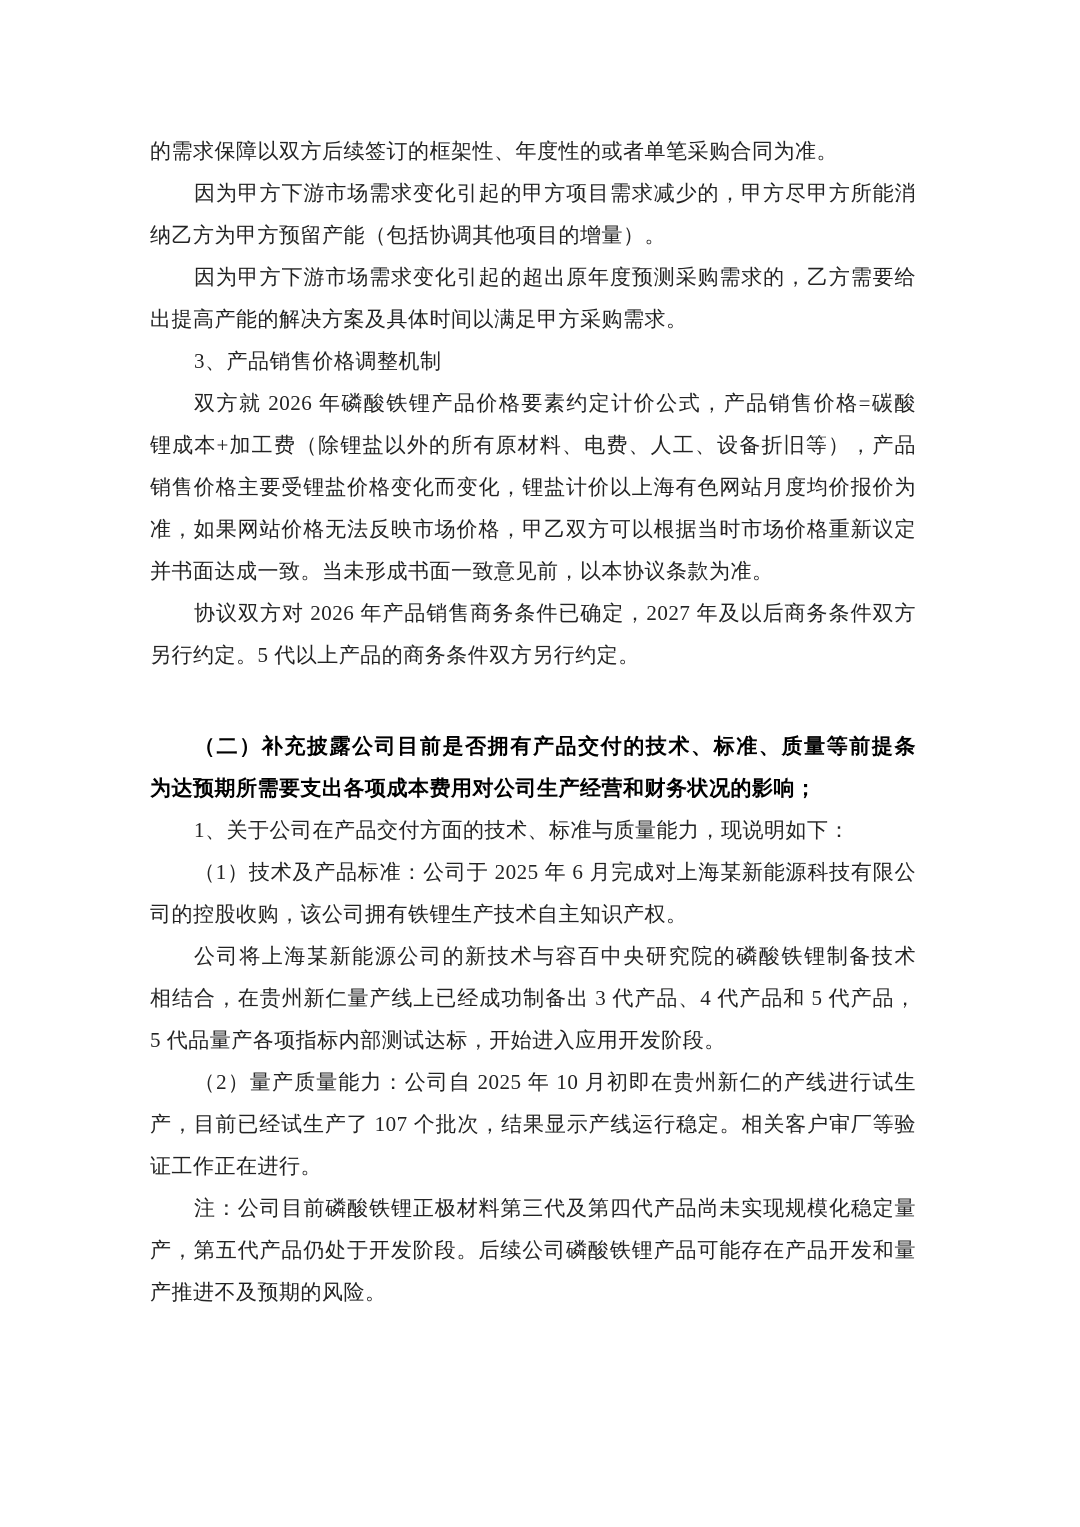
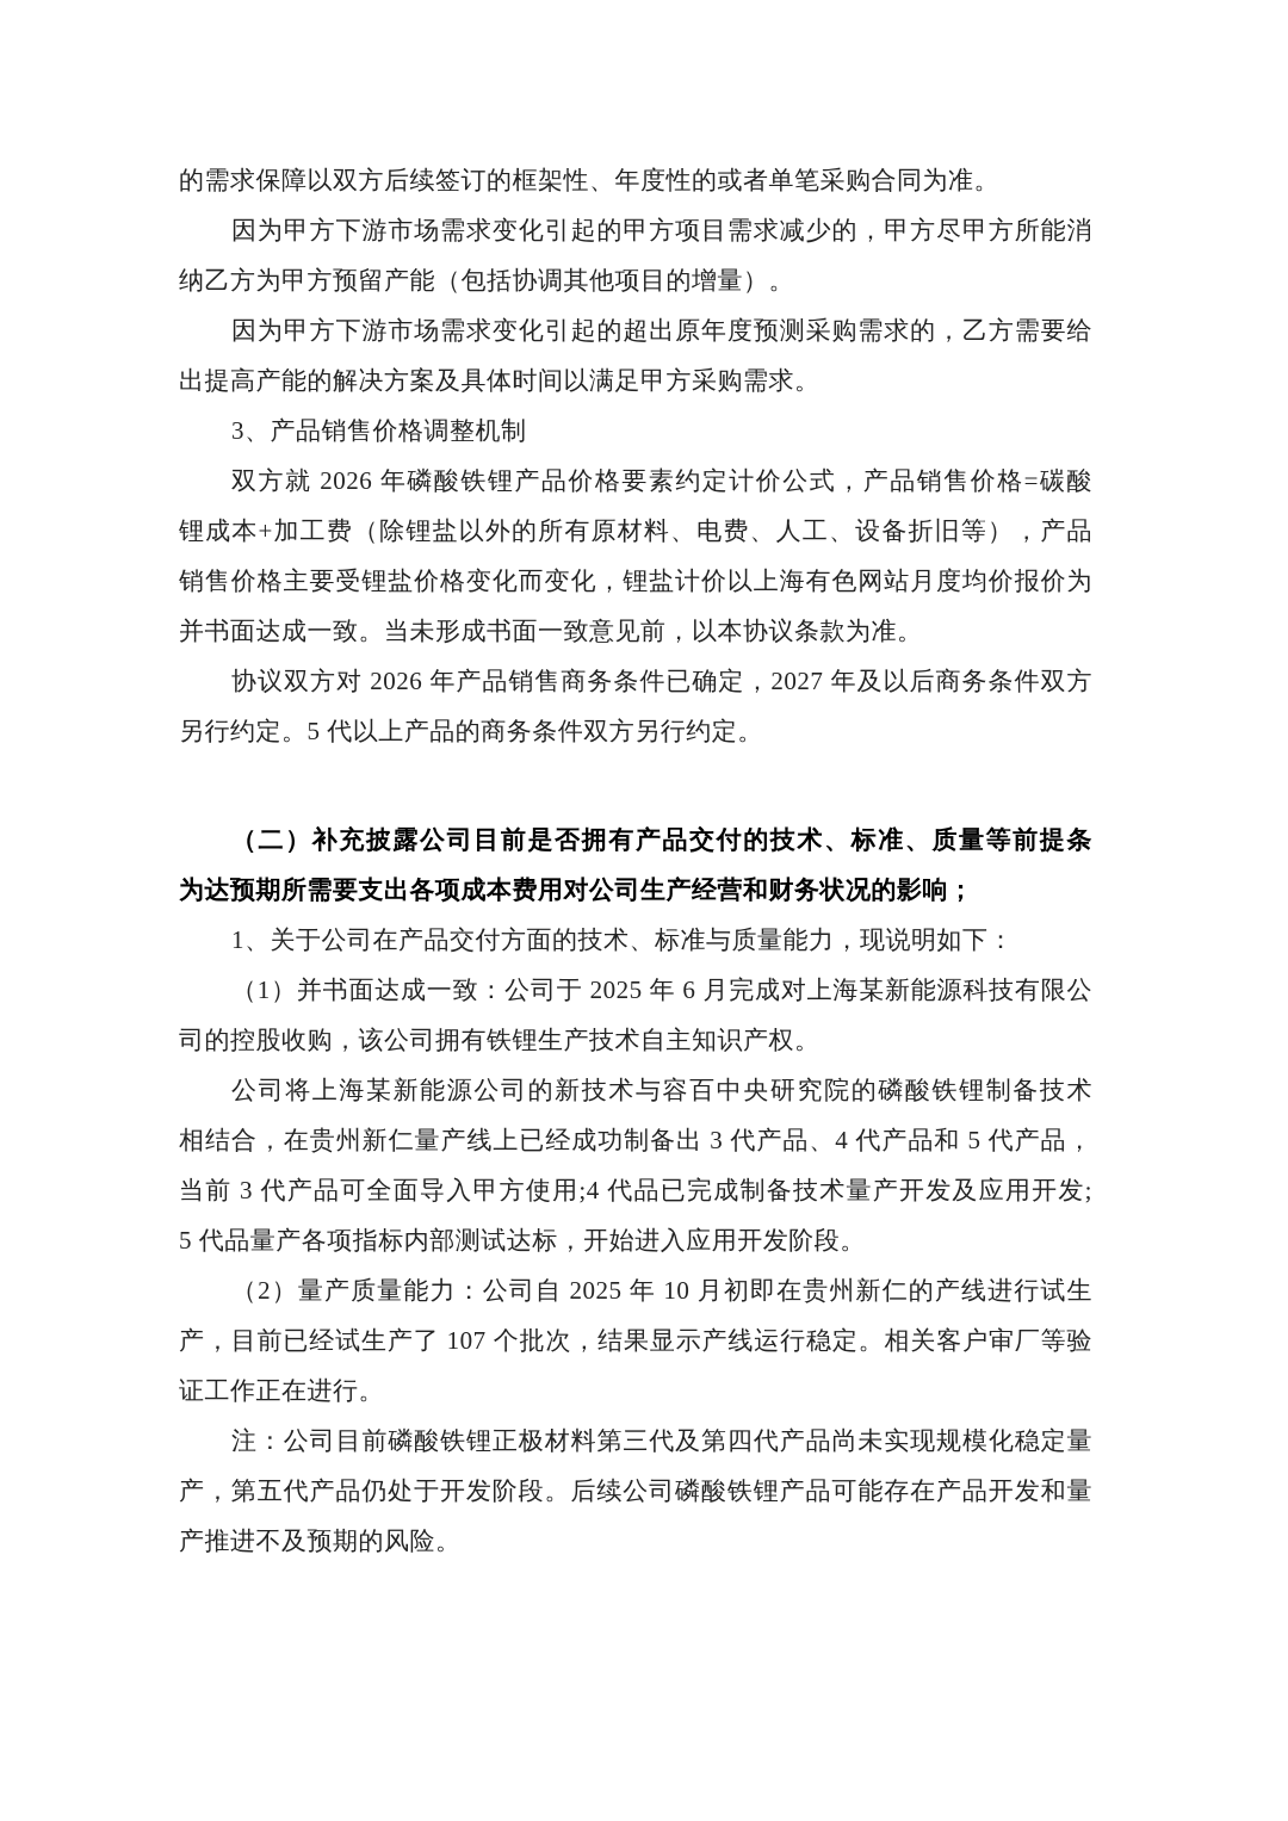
  的需求保障以双方后续签订的框架性、年度性的或者单笔采购合同为准。
  因为甲方下游市场需求变化引起的甲方项目需求减少的，甲方尽甲方所能消
  纳乙方为甲方预留产能（包括协调其他项目的增量）。
  因为甲方下游市场需求变化引起的超出原年度预测采购需求的，乙方需要给
  出提高产能的解决方案及具体时间以满足甲方采购需求。
  3、产品销售价格调整机制
  双方就 2026 年磷酸铁锂产品价格要素约定计价公式，产品销售价格=碳酸
  锂成本+加工费（除锂盐以外的所有原材料、电费、人工、设备折旧等），产品
  销售价格主要受锂盐价格变化而变化，锂盐计价以上海有色网站月度均价报价为
- 准，如果网站价格无法反映市场价格，甲乙双方可以根据当时市场价格重新议定
  并书面达成一致。当未形成书面一致意见前，以本协议条款为准。
  协议双方对 2026 年产品销售商务条件已确定，2027 年及以后商务条件双方
  另行约定。5 代以上产品的商务条件双方另行约定。
  （二）补充披露公司目前是否拥有产品交付的技术、标准、质量等前提条
  为达预期所需要支出各项成本费用对公司生产经营和财务状况的影响；
  1、关于公司在产品交付方面的技术、标准与质量能力，现说明如下：
- （1）技术及产品标准：公司于 2025 年 6 月完成对上海某新能源科技有限公
+ （1）并书面达成一致：公司于 2025 年 6 月完成对上海某新能源科技有限公
  司的控股收购，该公司拥有铁锂生产技术自主知识产权。
  公司将上海某新能源公司的新技术与容百中央研究院的磷酸铁锂制备技术
  相结合，在贵州新仁量产线上已经成功制备出 3 代产品、4 代产品和 5 代产品，
+ 当前 3 代产品可全面导入甲方使用;4 代品已完成制备技术量产开发及应用开发;
  5 代品量产各项指标内部测试达标，开始进入应用开发阶段。
  （2）量产质量能力：公司自 2025 年 10 月初即在贵州新仁的产线进行试生
  产，目前已经试生产了 107 个批次，结果显示产线运行稳定。相关客户审厂等验
  证工作正在进行。
  注：公司目前磷酸铁锂正极材料第三代及第四代产品尚未实现规模化稳定量
  产，第五代产品仍处于开发阶段。后续公司磷酸铁锂产品可能存在产品开发和量
  产推进不及预期的风险。
